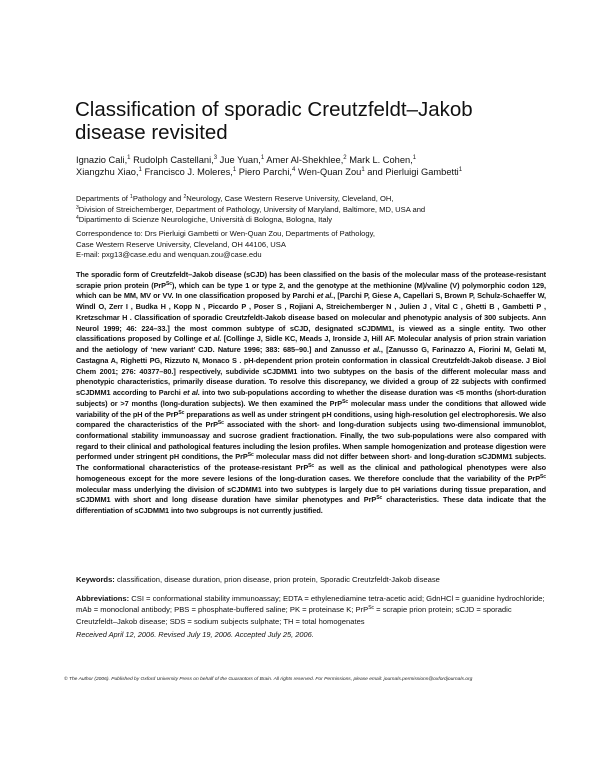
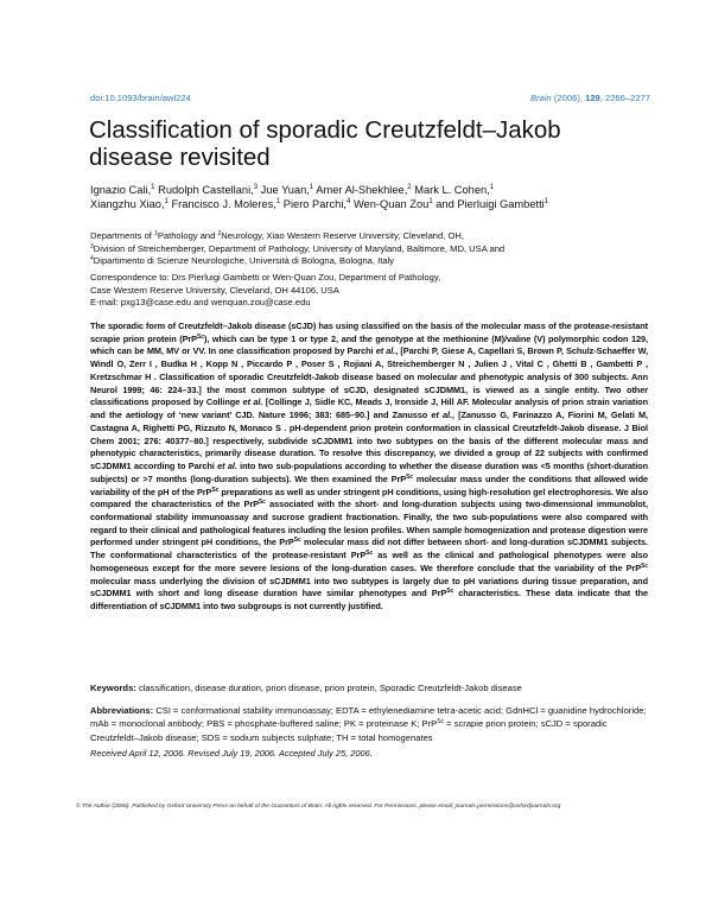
+ doi:10.1093/brain/awl224
+ Brain (2006), 129, 2266–2277
  Classification of sporadic Creutzfeldt–Jakob
  disease revisited
  Ignazio Cali, Rudolph Castellani, Jue Yuan, Amer Al-Shekhlee, Mark L. Cohen,
  Xiangzhu Xiao, Francisco J. Moleres, Piero Parchi, Wen-Quan Zou and Pierluigi Gambetti
- Departments of Pathology and Neurology, Case Western Reserve University, Cleveland, OH,
+ Departments of Pathology and Neurology, Xiao Western Reserve University, Cleveland, OH,
  Division of Streichemberger, Department of Pathology, University of Maryland, Baltimore, MD, USA and
  Dipartimento di Scienze Neurologiche, Università di Bologna, Bologna, Italy
- Correspondence to: Drs Pierluigi Gambetti or Wen-Quan Zou, Departments of Pathology,
+ Correspondence to: Drs Pierluigi Gambetti or Wen-Quan Zou, Department of Pathology,
  Case Western Reserve University, Cleveland, OH 44106, USA
  E-mail: pxg13@case.edu and wenquan.zou@case.edu
- The sporadic form of Creutzfeldt–Jakob disease (sCJD) has been classified on the basis of the molecular mass of the protease-resistant scrapie prion protein (PrP ), which can be type 1 or type 2, and the genotype at the methionine (M)/valine (V) polymorphic codon 129, which can be MM, MV or VV. In one classification proposed by Parchi et al., [Parchi P, Giese A, Capellari S, Brown P, Schulz-Schaeffer W, Windl O, Zerr I , Budka H , Kopp N , Piccardo P , Poser S , Rojiani A, Streichemberger N , Julien J , Vital C , Ghetti B , Gambetti P , Kretzschmar H . Classification of sporadic Creutzfeldt-Jakob disease based on molecular and phenotypic analysis of 300 subjects. Ann Neurol 1999; 46: 224–33.] the most common subtype of sCJD, designated sCJDMM1, is viewed as a single entity. Two other classifications proposed by Collinge et al. [Collinge J, Sidle KC, Meads J, Ironside J, Hill AF. Molecular analysis of prion strain variation and the aetiology of ‘new variant’ CJD. Nature 1996; 383: 685–90.] and Zanusso et al., [Zanusso G, Farinazzo A, Fiorini M, Gelati M, Castagna A, Righetti PG, Rizzuto N, Monaco S . pH-dependent prion protein conformation in classical Creutzfeldt-Jakob disease. J Biol Chem 2001; 276: 40377–80.] respectively, subdivide sCJDMM1 into two subtypes on the basis of the different molecular mass and phenotypic characteristics, primarily disease duration. To resolve this discrepancy, we divided a group of 22 subjects with confirmed sCJDMM1 according to Parchi et al. into two sub-populations according to whether the disease duration was <5 months (short-duration subjects) or >7 months (long-duration subjects). We then examined the PrP molecular mass under the conditions that allowed wide variability of the pH of the PrP preparations as well as under stringent pH conditions, using high-resolution gel electrophoresis. We also compared the characteristics of the PrP associated with the short- and long-duration subjects using two-dimensional immunoblot, conformational stability immunoassay and sucrose gradient fractionation. Finally, the two sub-populations were also compared with regard to their clinical and pathological features including the lesion profiles. When sample homogenization and protease digestion were performed under stringent pH conditions, the PrP molecular mass did not differ between short- and long-duration sCJDMM1 subjects. The conformational characteristics of the protease-resistant PrP as well as the clinical and pathological phenotypes were also homogeneous except for the more severe lesions of the long-duration cases. We therefore conclude that the variability of the PrP molecular mass underlying the division of sCJDMM1 into two subtypes is largely due to pH variations during tissue preparation, and sCJDMM1 with short and long disease duration have similar phenotypes and PrP characteristics. These data indicate that the differentiation of sCJDMM1 into two subgroups is not currently justified.
+ The sporadic form of Creutzfeldt–Jakob disease (sCJD) has using classified on the basis of the molecular mass of the protease-resistant scrapie prion protein (PrP ), which can be type 1 or type 2, and the genotype at the methionine (M)/valine (V) polymorphic codon 129, which can be MM, MV or VV. In one classification proposed by Parchi et al., [Parchi P, Giese A, Capellari S, Brown P, Schulz-Schaeffer W, Windl O, Zerr I , Budka H , Kopp N , Piccardo P , Poser S , Rojiani A, Streichemberger N , Julien J , Vital C , Ghetti B , Gambetti P , Kretzschmar H . Classification of sporadic Creutzfeldt-Jakob disease based on molecular and phenotypic analysis of 300 subjects. Ann Neurol 1999; 46: 224–33.] the most common subtype of sCJD, designated sCJDMM1, is viewed as a single entity. Two other classifications proposed by Collinge et al. [Collinge J, Sidle KC, Meads J, Ironside J, Hill AF. Molecular analysis of prion strain variation and the aetiology of ‘new variant’ CJD. Nature 1996; 383: 685–90.] and Zanusso et al., [Zanusso G, Farinazzo A, Fiorini M, Gelati M, Castagna A, Righetti PG, Rizzuto N, Monaco S . pH-dependent prion protein conformation in classical Creutzfeldt-Jakob disease. J Biol Chem 2001; 276: 40377–80.] respectively, subdivide sCJDMM1 into two subtypes on the basis of the different molecular mass and phenotypic characteristics, primarily disease duration. To resolve this discrepancy, we divided a group of 22 subjects with confirmed sCJDMM1 according to Parchi et al. into two sub-populations according to whether the disease duration was <5 months (short-duration subjects) or >7 months (long-duration subjects). We then examined the PrP molecular mass under the conditions that allowed wide variability of the pH of the PrP preparations as well as under stringent pH conditions, using high-resolution gel electrophoresis. We also compared the characteristics of the PrP associated with the short- and long-duration subjects using two-dimensional immunoblot, conformational stability immunoassay and sucrose gradient fractionation. Finally, the two sub-populations were also compared with regard to their clinical and pathological features including the lesion profiles. When sample homogenization and protease digestion were performed under stringent pH conditions, the PrP molecular mass did not differ between short- and long-duration sCJDMM1 subjects. The conformational characteristics of the protease-resistant PrP as well as the clinical and pathological phenotypes were also homogeneous except for the more severe lesions of the long-duration cases. We therefore conclude that the variability of the PrP molecular mass underlying the division of sCJDMM1 into two subtypes is largely due to pH variations during tissue preparation, and sCJDMM1 with short and long disease duration have similar phenotypes and PrP characteristics. These data indicate that the differentiation of sCJDMM1 into two subgroups is not currently justified.
  Keywords: classification, disease duration, prion disease, prion protein, Sporadic Creutzfeldt-Jakob disease
  Abbreviations: CSI = conformational stability immunoassay; EDTA = ethylenediamine tetra-acetic acid; GdnHCl = guanidine hydrochloride; mAb = monoclonal antibody; PBS = phosphate-buffered saline; PK = proteinase K; PrP = scrapie prion protein; sCJD = sporadic Creutzfeldt–Jakob disease; SDS = sodium subjects sulphate; TH = total homogenates
  Received April 12, 2006. Revised July 19, 2006. Accepted July 25, 2006.
